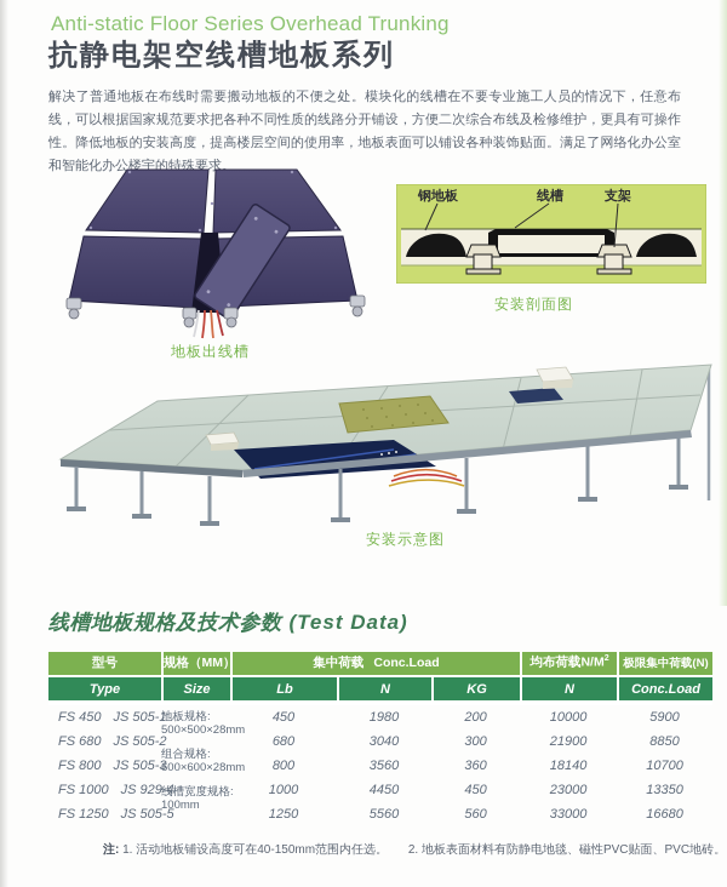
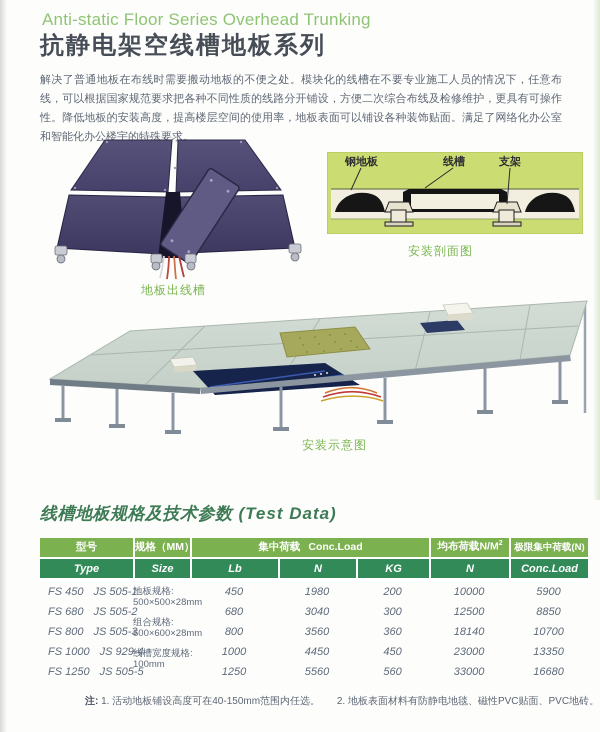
  Anti-static Floor Series Overhead Trunking
  抗静电架空线槽地板系列
  解决了普通地板在布线时需要搬动地板的不便之处。模块化的线槽在不要专业施工人员的情况下，任意布线，可以根据国家规范要求把各种不同性质的线路分开铺设，方便二次综合布线及检修维护，更具有可操作性。降低地板的安装高度，提高楼层空间的使用率，地板表面可以铺设各种装饰贴面。满足了网络化办公室和智能化办公楼宇的特殊要求。
  地板出线槽
  钢地板
  线槽
  支架
  安装剖面图
  安装示意图
  线槽地板规格及技术参数 (Test Data)
  型号	规格（MM）	集中荷载 Conc.Load	均布荷载N/M	极限集中荷载(N)
  Type	Size	Lb	N	KG	N	Conc.Load
  FS 450 JS 505-1	地板规格:500×500×28mm 组合规格:600×600×28mm 线槽宽度规格:100mm	450	1980	200	10000	5900
- FS 680 JS 505-2	680	3040	300	21900	8850
+ FS 680 JS 505-2	680	3040	300	12500	8850
  FS 800 JS 505-3	800	3560	360	18140	10700
  FS 1000 JS 929-4	1000	4450	450	23000	13350
  FS 1250 JS 505-5	1250	5560	560	33000	16680
  注: 1. 活动地板铺设高度可在40-150mm范围内任选。 2. 地板表面材料有防静电地毯、磁性PVC贴面、PVC地砖。
